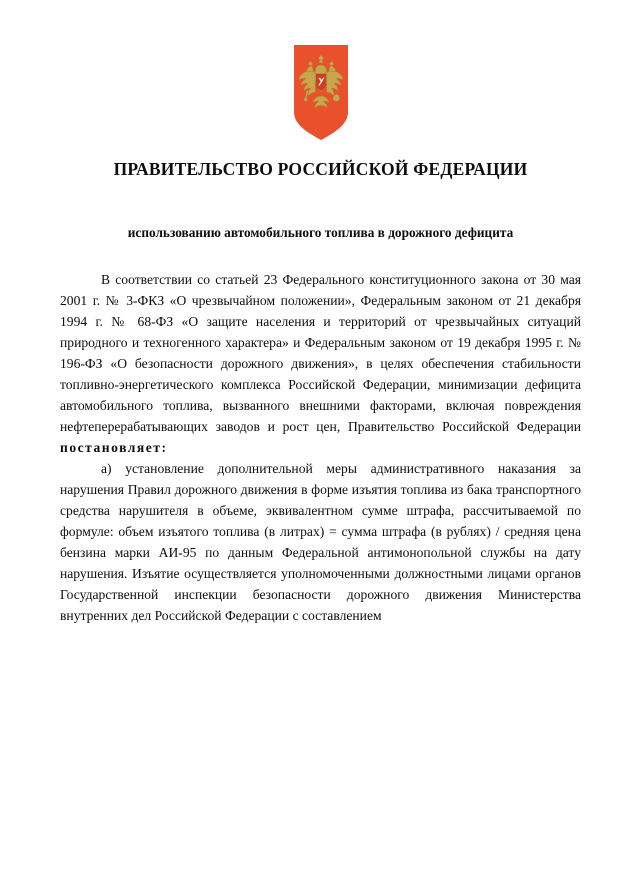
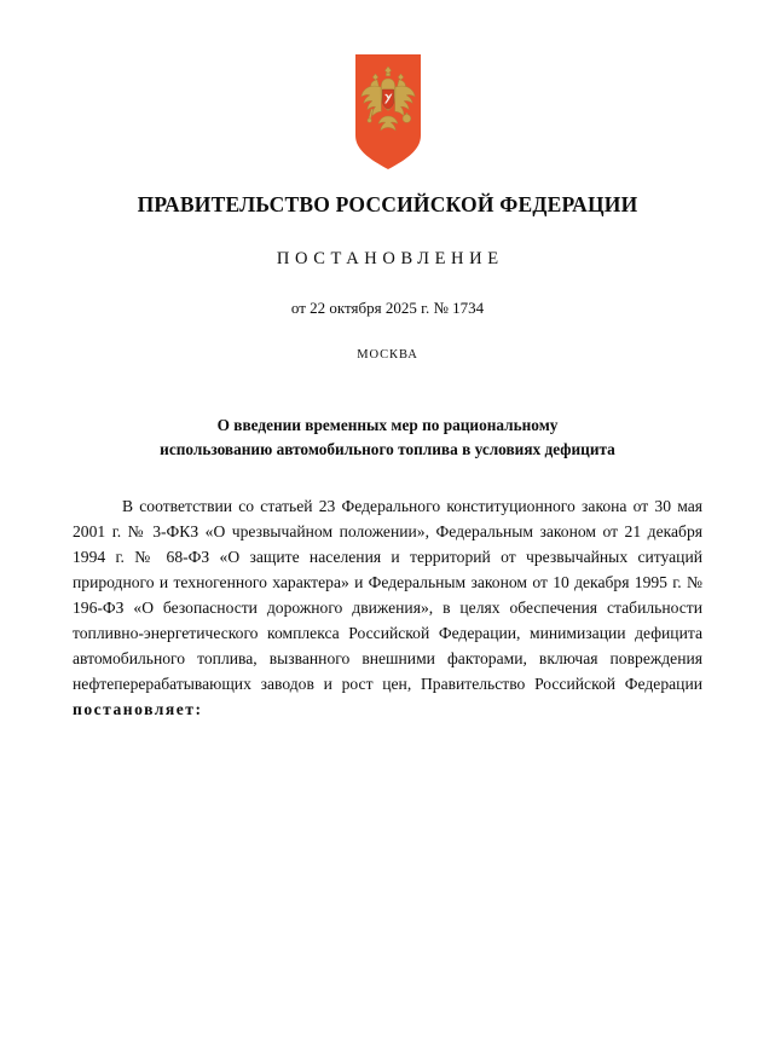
  ПРАВИТЕЛЬСТВО РОССИЙСКОЙ ФЕДЕРАЦИИ
+ ПОСТАНОВЛЕНИЕ
+ от 22 октября 2025 г. № 1734
+ МОСКВА
+ О введении временных мер по рациональному
- использованию автомобильного топлива в дорожного дефицита
+ использованию автомобильного топлива в условиях дефицита
- В соответствии со статьей 23 Федерального конституционного закона от 30 мая 2001 г. № 3-ФКЗ «О чрезвычайном положении», Федеральным законом от 21 декабря 1994 г. № 68-ФЗ «О защите населения и территорий от чрезвычайных ситуаций природного и техногенного характера» и Федеральным законом от 19 декабря 1995 г. № 196-ФЗ «О безопасности дорожного движения», в целях обеспечения стабильности топливно-энергетического комплекса Российской Федерации, минимизации дефицита автомобильного топлива, вызванного внешними факторами, включая повреждения нефтеперерабатывающих заводов и рост цен, Правительство Российской Федерации постановляет:
+ В соответствии со статьей 23 Федерального конституционного закона от 30 мая 2001 г. № 3-ФКЗ «О чрезвычайном положении», Федеральным законом от 21 декабря 1994 г. № 68-ФЗ «О защите населения и территорий от чрезвычайных ситуаций природного и техногенного характера» и Федеральным законом от 10 декабря 1995 г. № 196-ФЗ «О безопасности дорожного движения», в целях обеспечения стабильности топливно-энергетического комплекса Российской Федерации, минимизации дефицита автомобильного топлива, вызванного внешними факторами, включая повреждения нефтеперерабатывающих заводов и рост цен, Правительство Российской Федерации постановляет:
- а) установление дополнительной меры административного наказания за нарушения Правил дорожного движения в форме изъятия топлива из бака транспортного средства нарушителя в объеме, эквивалентном сумме штрафа, рассчитываемой по формуле: объем изъятого топлива (в литрах) = сумма штрафа (в рублях) / средняя цена бензина марки АИ-95 по данным Федеральной антимонопольной службы на дату нарушения. Изъятие осуществляется уполномоченными должностными лицами органов Государственной инспекции безопасности дорожного движения Министерства внутренних дел Российской Федерации с составлением
